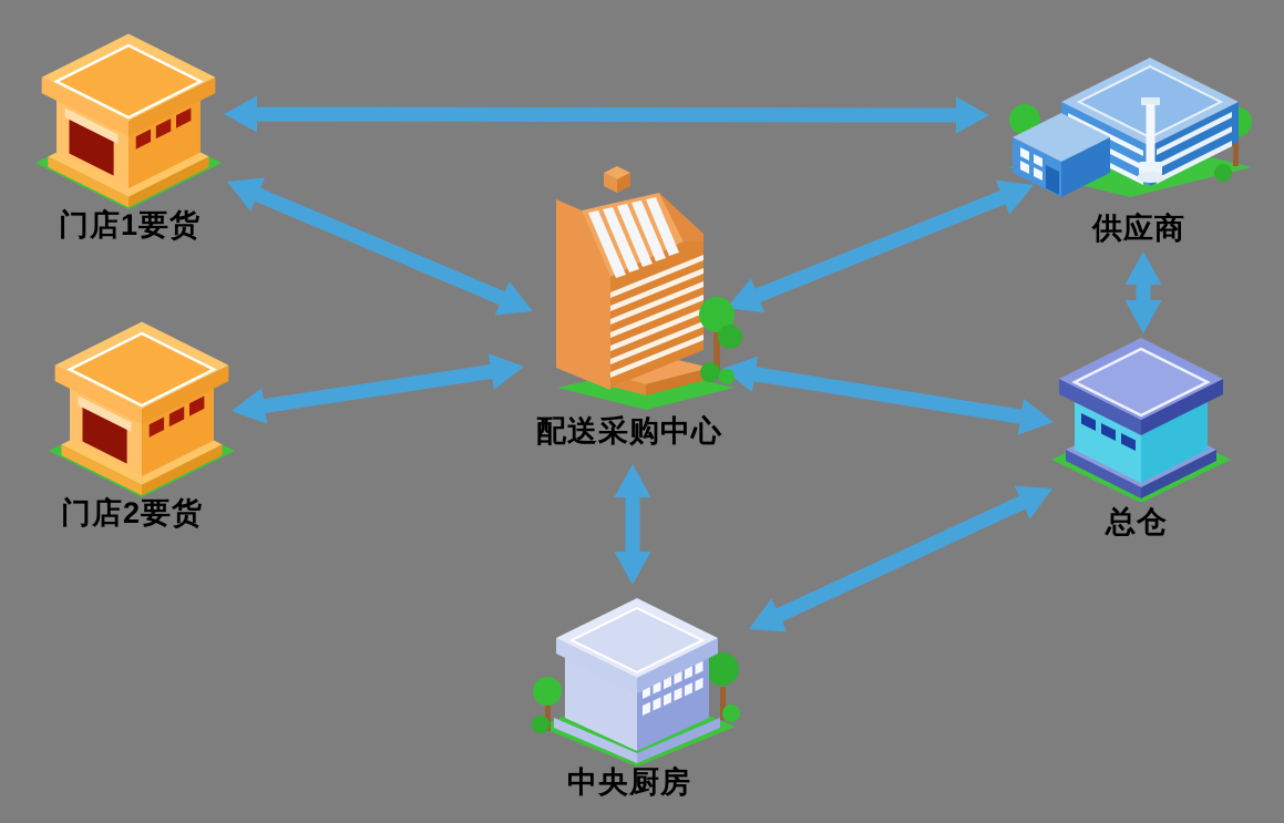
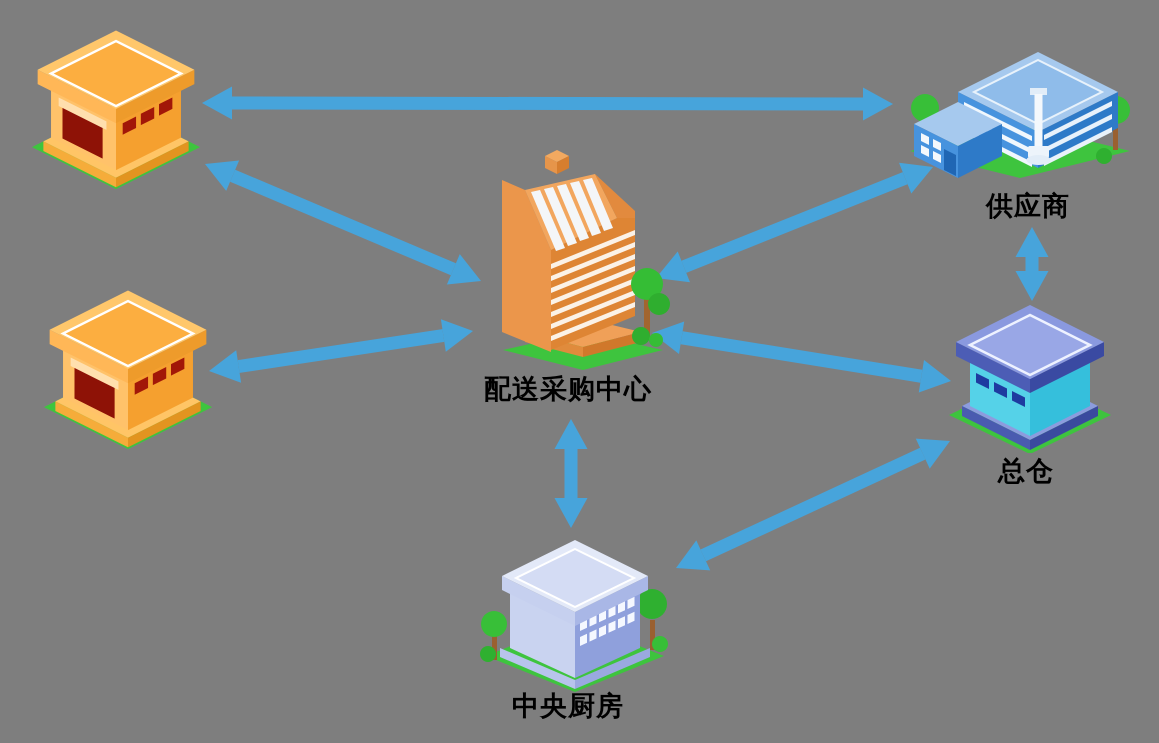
- 门店1要货
- 门店2要货
  配送采购中心
  供应商
  总仓
  中央厨房
